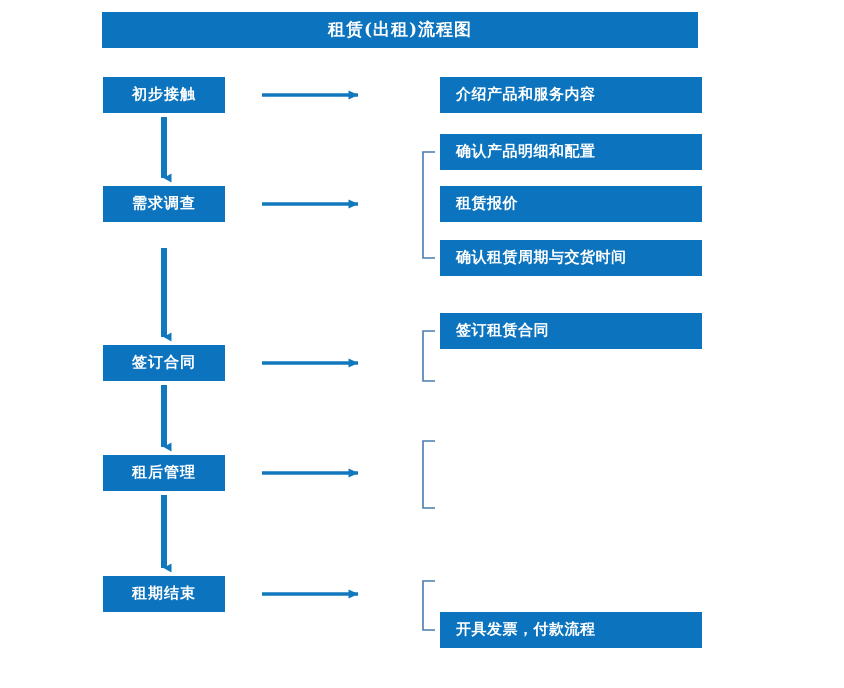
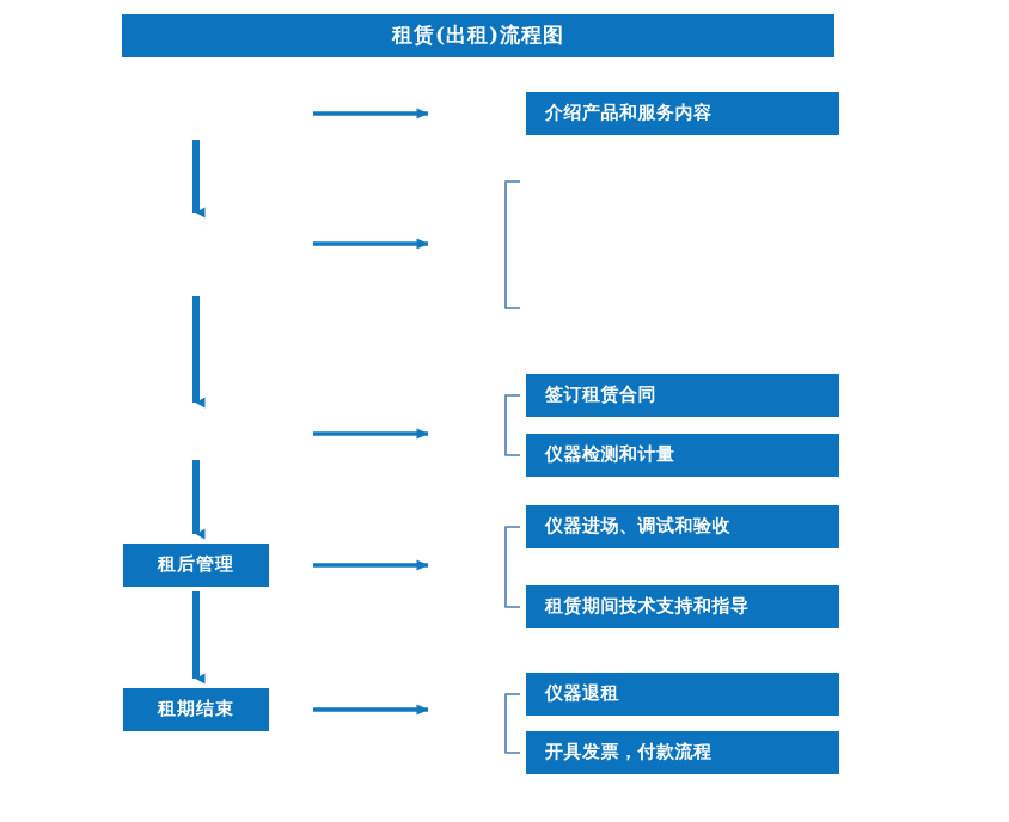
  租赁(出租)流程图
- 初步接触
- 需求调查
- 签订合同
  租后管理
  租期结束
  介绍产品和服务内容
- 确认产品明细和配置
- 租赁报价
- 确认租赁周期与交货时间
  签订租赁合同
+ 仪器检测和计量
+ 仪器进场、调试和验收
+ 租赁期间技术支持和指导
+ 仪器退租
  开具发票，付款流程
